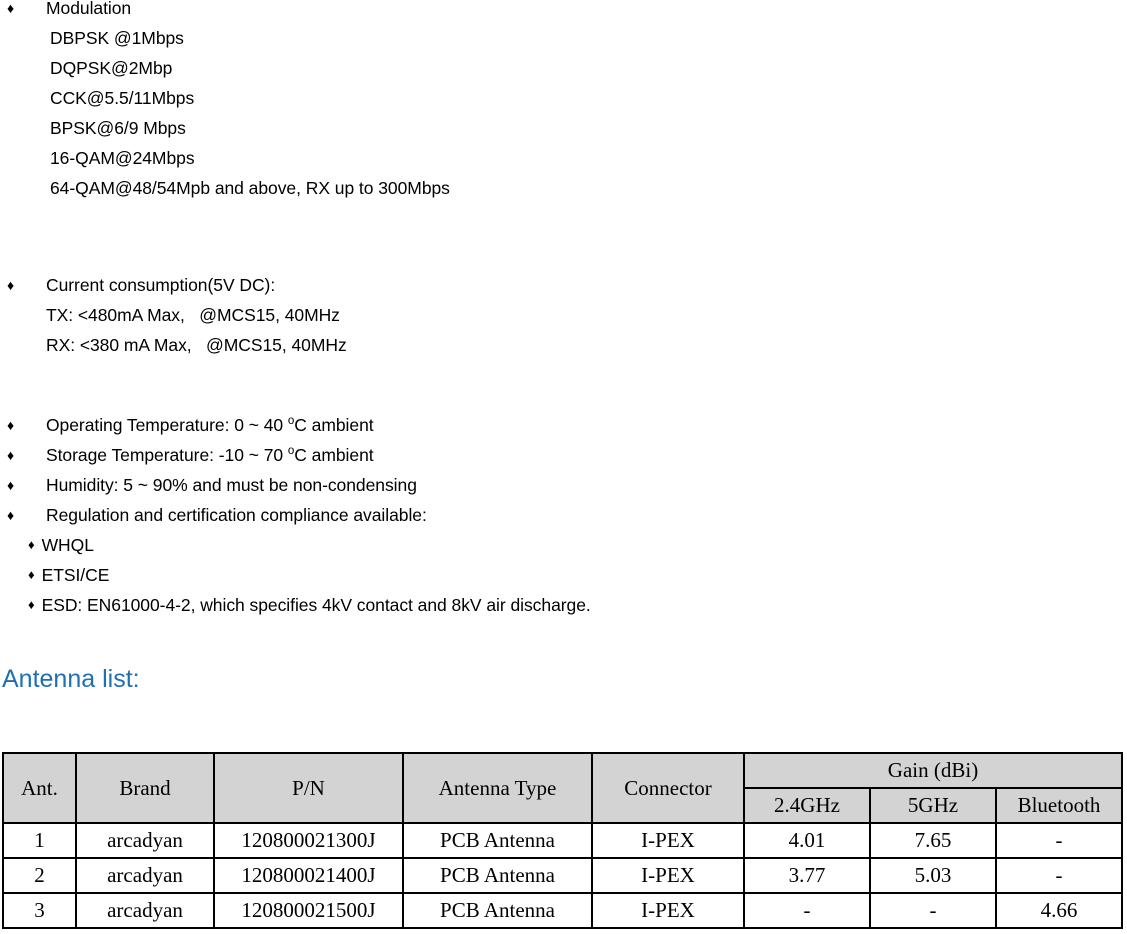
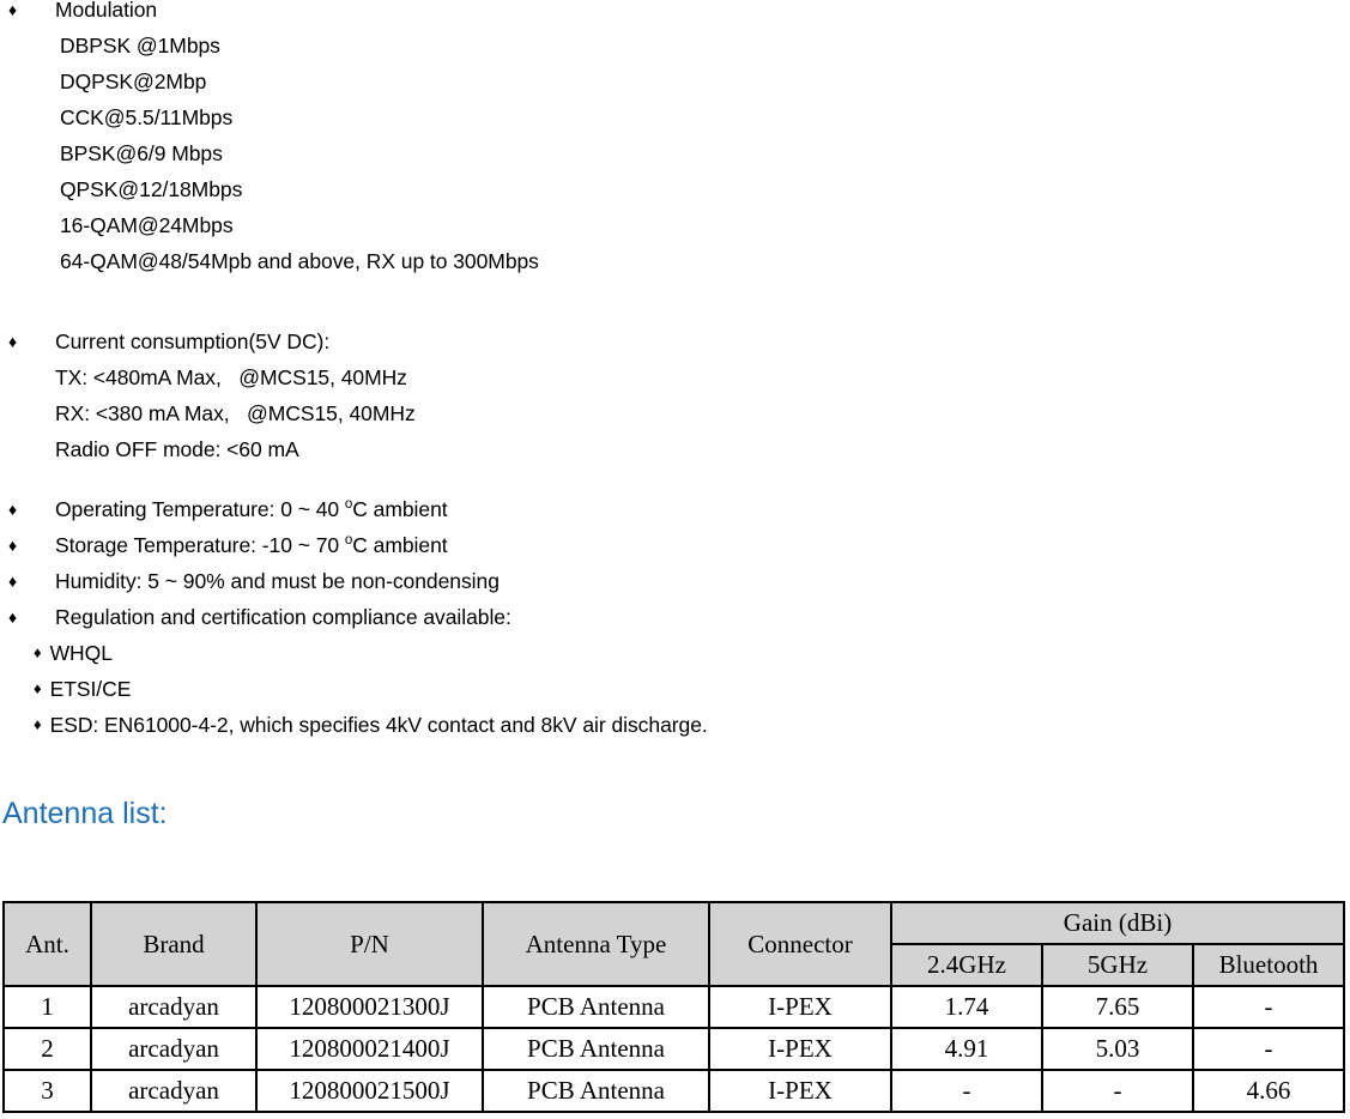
  ♦
  Modulation
  DBPSK @1Mbps
  DQPSK@2Mbp
  CCK@5.5/11Mbps
  BPSK@6/9 Mbps
+ QPSK@12/18Mbps
  16-QAM@24Mbps
  64-QAM@48/54Mpb and above, RX up to 300Mbps
  ♦
  Current consumption(5V DC):
  TX: <480mA Max, @MCS15, 40MHz
  RX: <380 mA Max, @MCS15, 40MHz
+ Radio OFF mode: <60 mA
  ♦
  Operating Temperature: 0 ~ 40 oC ambient
  ♦
  Storage Temperature: -10 ~ 70 oC ambient
  ♦
  Humidity: 5 ~ 90% and must be non-condensing
  ♦
  Regulation and certification compliance available:
  ♦
  WHQL
  ♦
  ETSI/CE
  ♦
  ESD: EN61000-4-2, which specifies 4kV contact and 8kV air discharge.
  Antenna list:
  Ant.	Brand	P/N	Antenna Type	Connector	Gain (dBi)
  2.4GHz	5GHz	Bluetooth
- 1	arcadyan	120800021300J	PCB Antenna	I-PEX	4.01	7.65	-
+ 1	arcadyan	120800021300J	PCB Antenna	I-PEX	1.74	7.65	-
- 2	arcadyan	120800021400J	PCB Antenna	I-PEX	3.77	5.03	-
+ 2	arcadyan	120800021400J	PCB Antenna	I-PEX	4.91	5.03	-
  3	arcadyan	120800021500J	PCB Antenna	I-PEX	-	-	4.66
